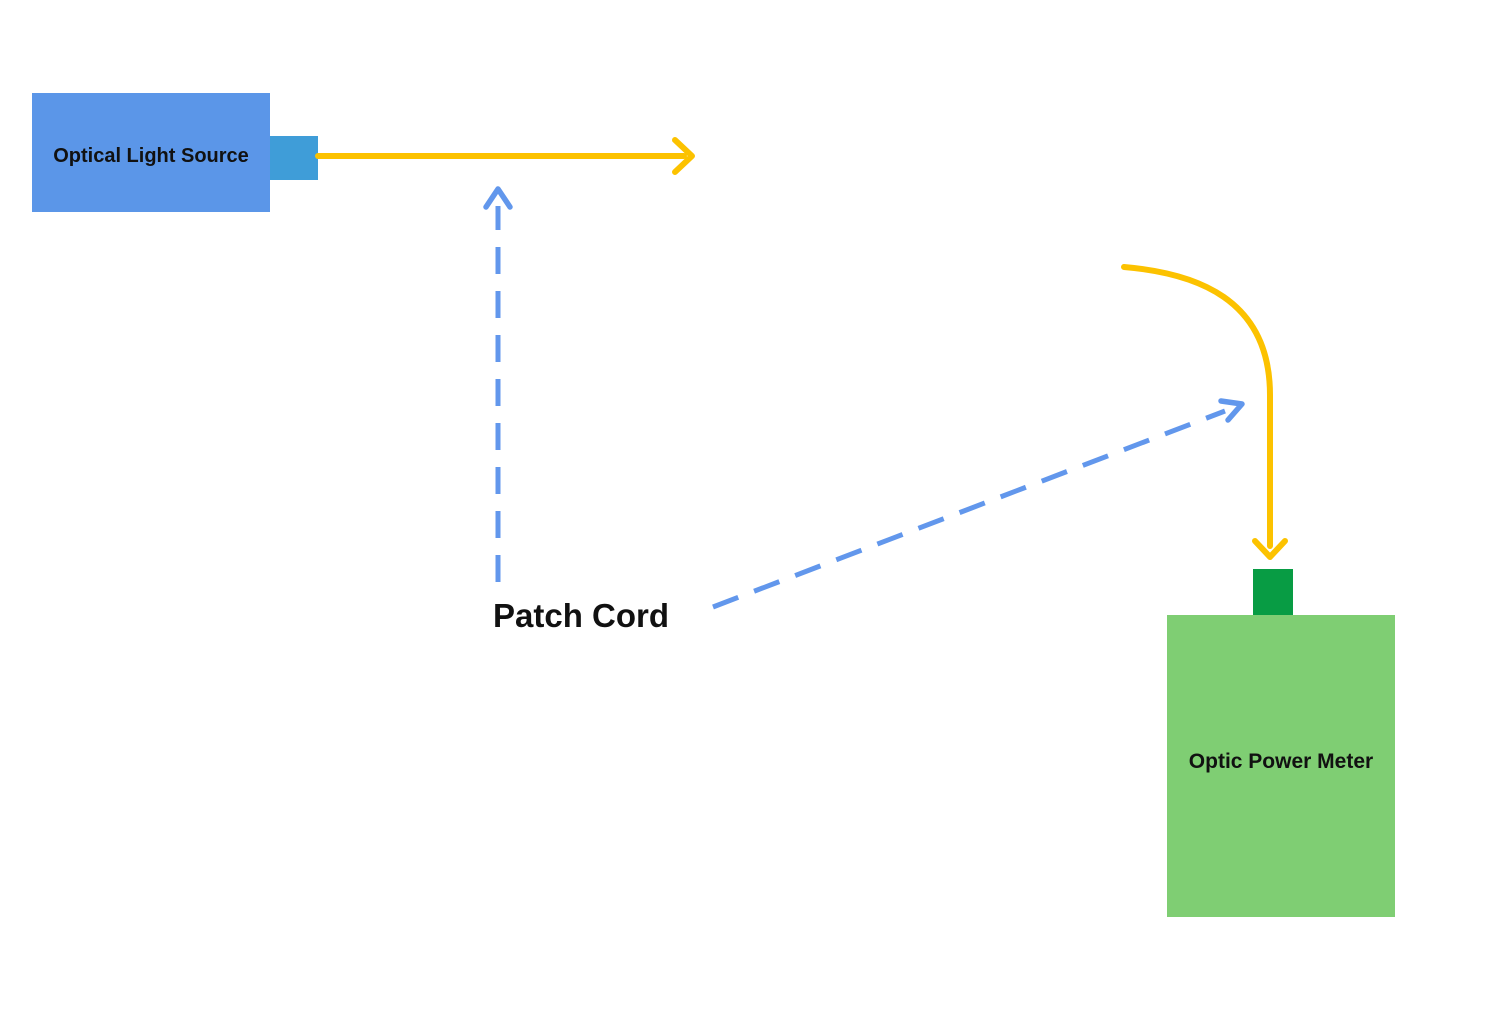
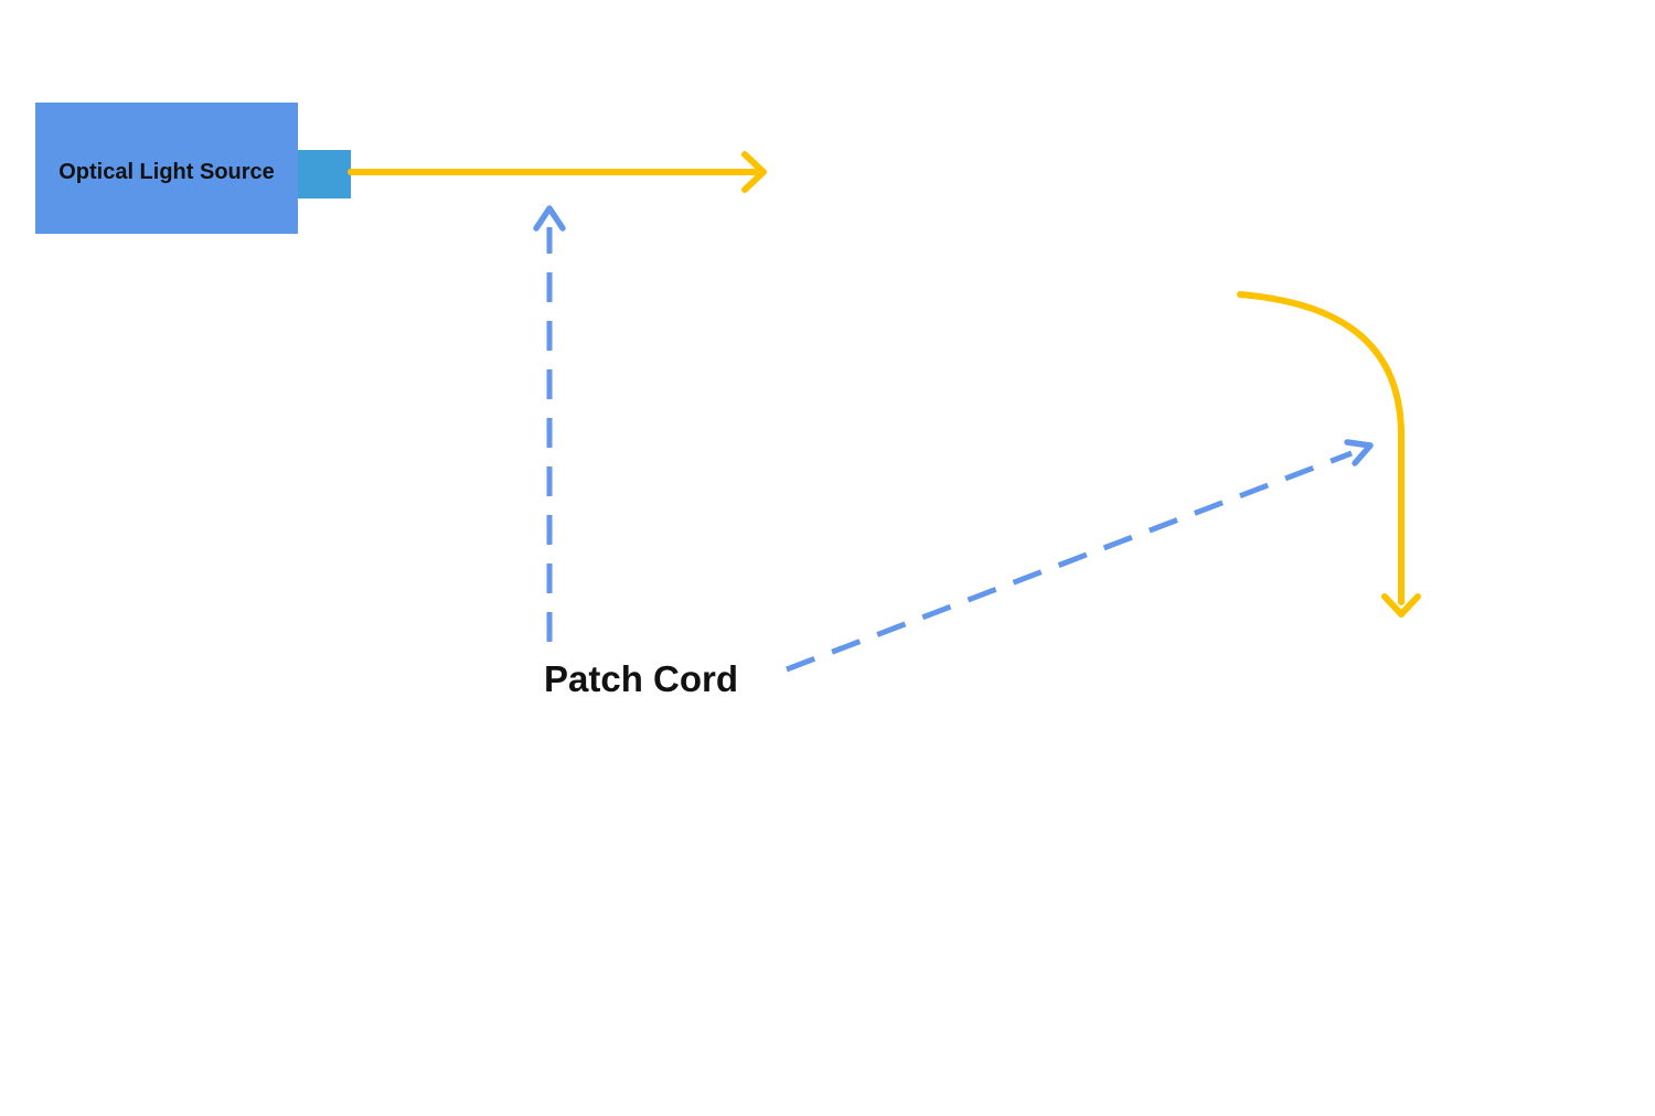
  Optical Light Source
- Optic Power Meter
  Patch Cord
